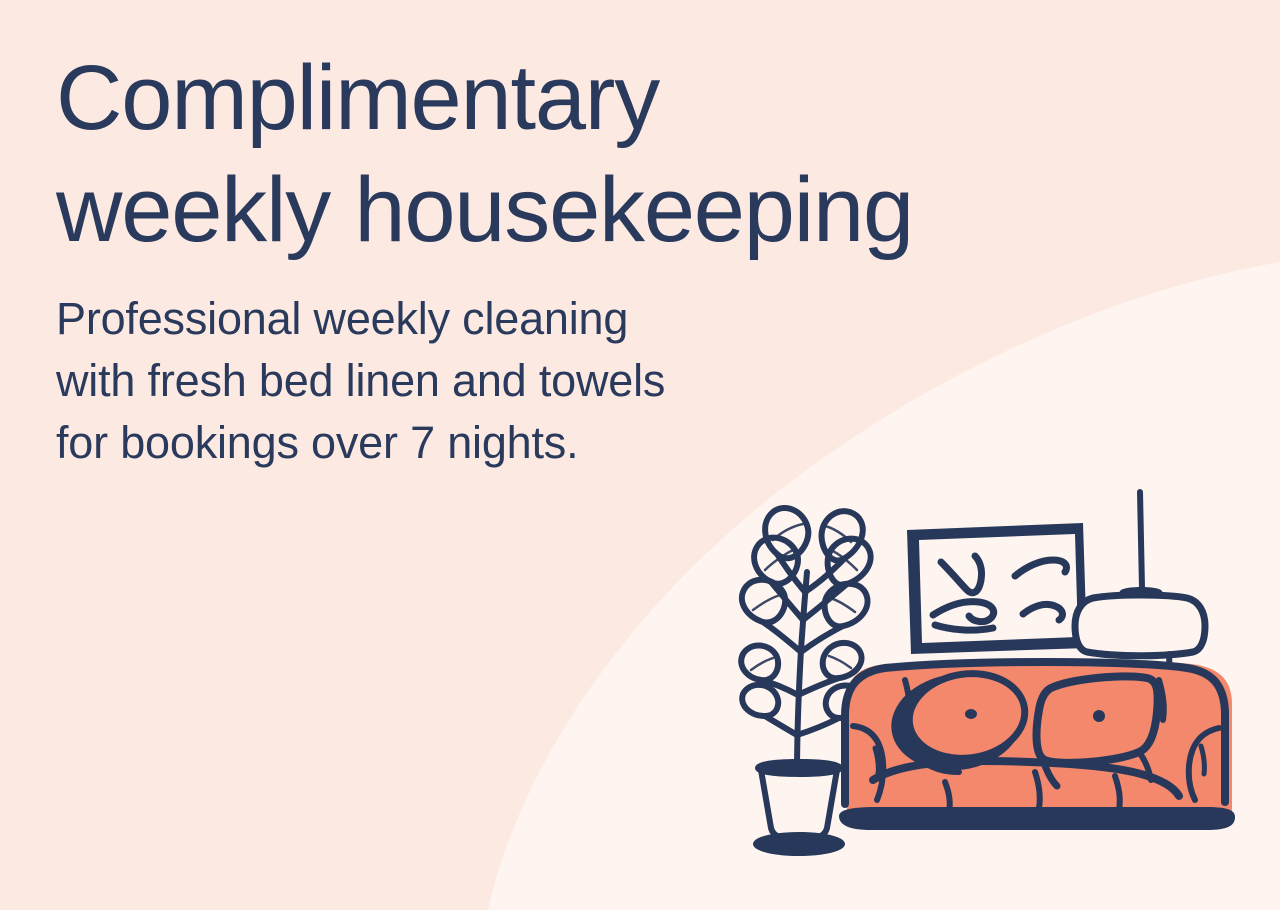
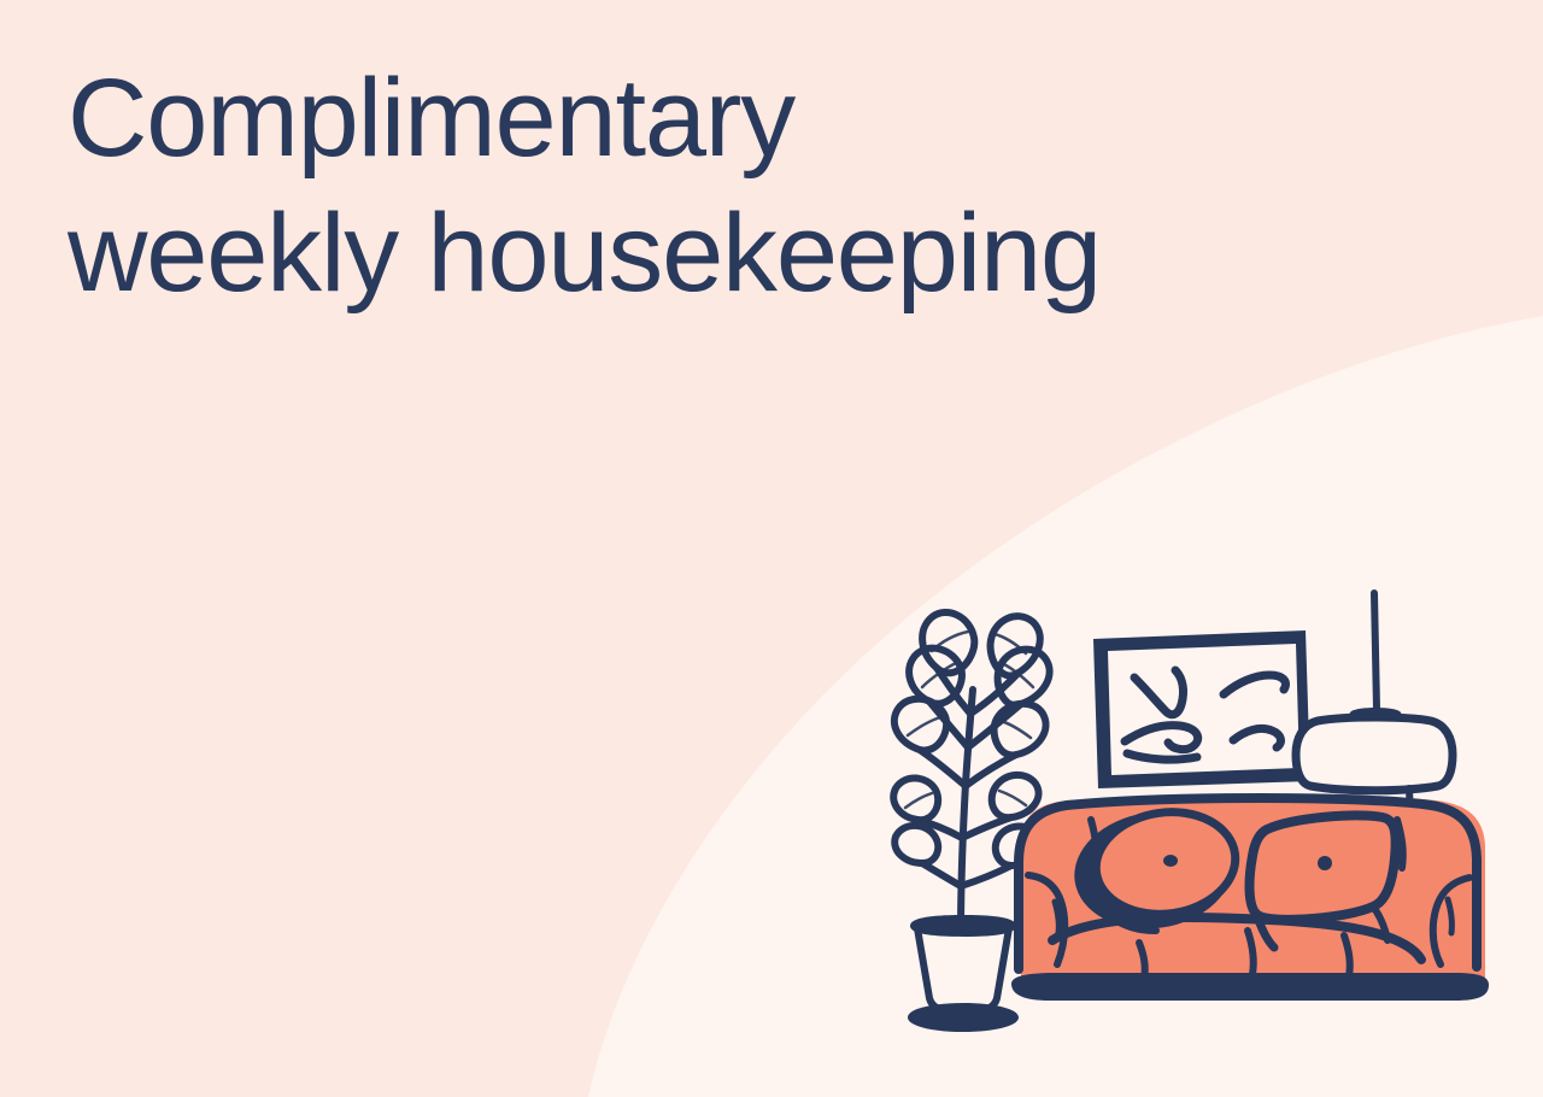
  Complimentary
  weekly housekeeping
- Professional weekly cleaning
- with fresh bed linen and towels
- for bookings over 7 nights.
